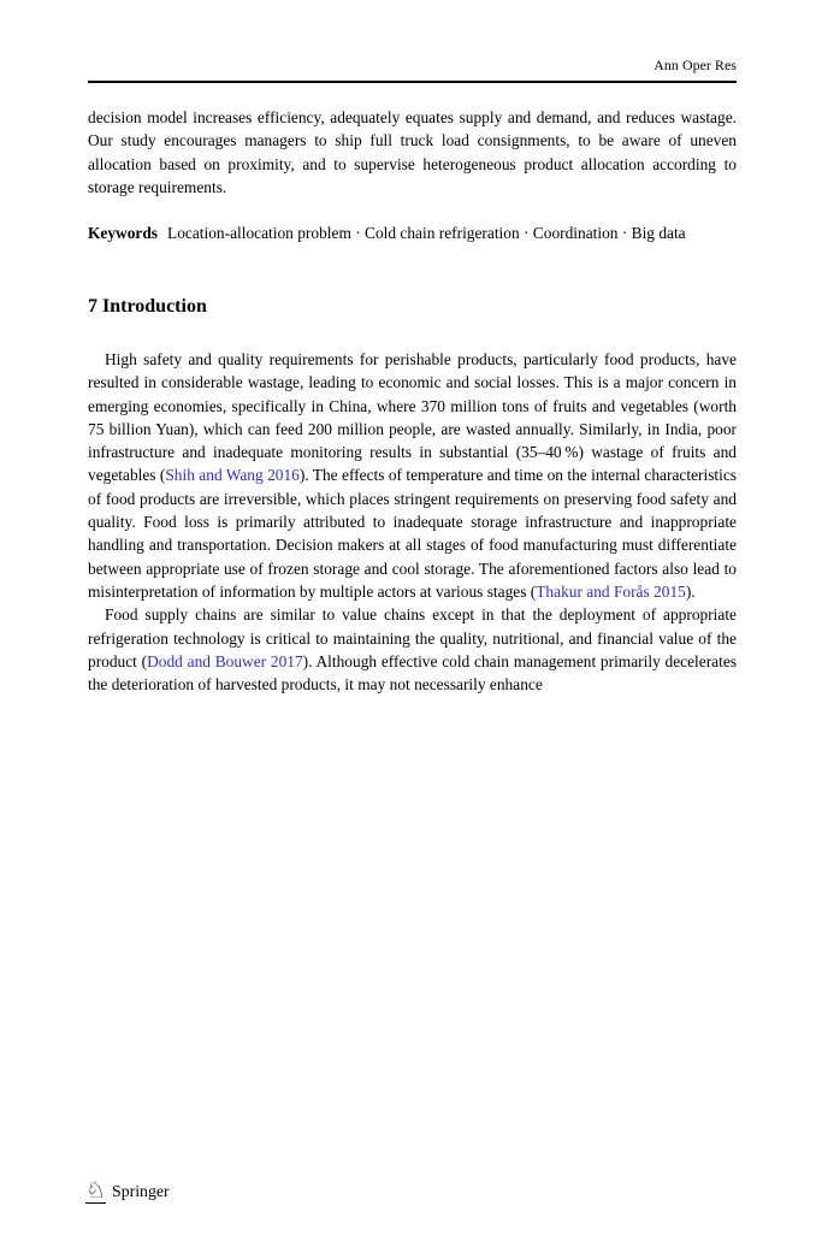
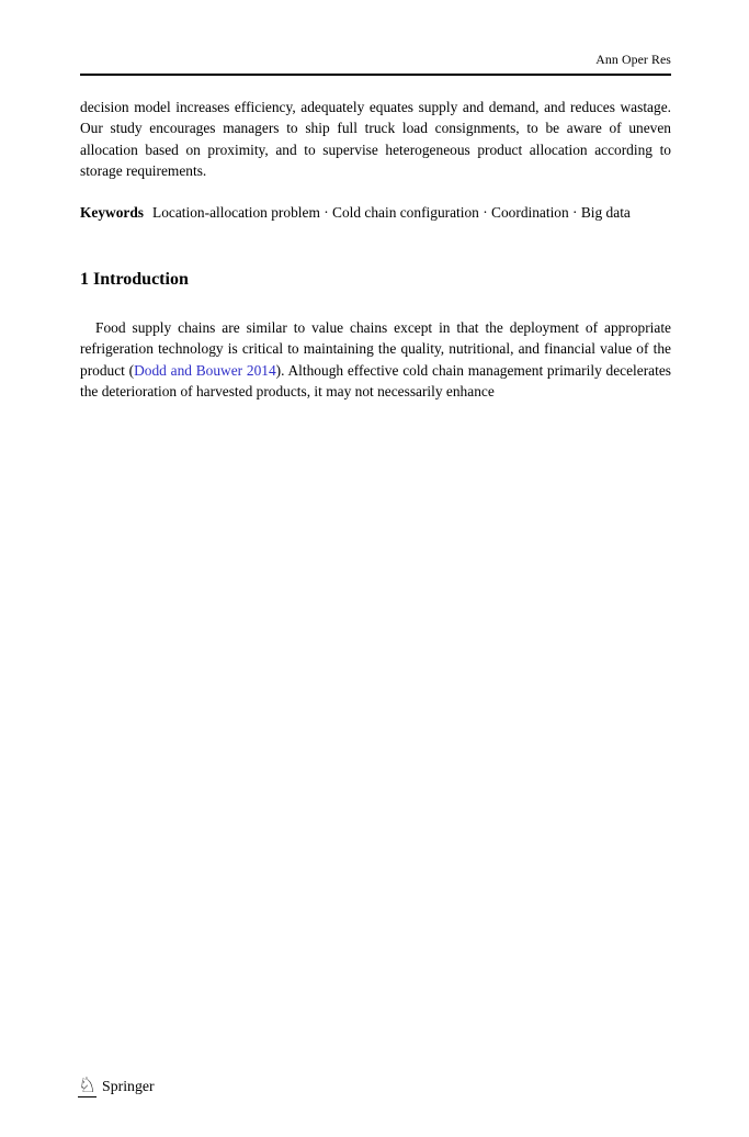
  Ann Oper Res
  decision model increases efficiency, adequately equates supply and demand, and reduces wastage. Our study encourages managers to ship full truck load consignments, to be aware of uneven allocation based on proximity, and to supervise heterogeneous product allocation according to storage requirements.
- Keywords Location-allocation problem · Cold chain refrigeration · Coordination · Big data
+ Keywords Location-allocation problem · Cold chain configuration · Coordination · Big data
- 7 Introduction
+ 1 Introduction
- High safety and quality requirements for perishable products, particularly food products, have resulted in considerable wastage, leading to economic and social losses. This is a major concern in emerging economies, specifically in China, where 370 million tons of fruits and vegetables (worth 75 billion Yuan), which can feed 200 million people, are wasted annually. Similarly, in India, poor infrastructure and inadequate monitoring results in substantial (35–40 %) wastage of fruits and vegetables (Shih and Wang 2016). The effects of temperature and time on the internal characteristics of food products are irreversible, which places stringent requirements on preserving food safety and quality. Food loss is primarily attributed to inadequate storage infrastructure and inappropriate handling and transportation. Decision makers at all stages of food manufacturing must differentiate between appropriate use of frozen storage and cool storage. The aforementioned factors also lead to misinterpretation of information by multiple actors at various stages (Thakur and Forås 2015).
- Food supply chains are similar to value chains except in that the deployment of appropriate refrigeration technology is critical to maintaining the quality, nutritional, and financial value of the product (Dodd and Bouwer 2017). Although effective cold chain management primarily decelerates the deterioration of harvested products, it may not necessarily enhance
+ Food supply chains are similar to value chains except in that the deployment of appropriate refrigeration technology is critical to maintaining the quality, nutritional, and financial value of the product (Dodd and Bouwer 2014). Although effective cold chain management primarily decelerates the deterioration of harvested products, it may not necessarily enhance
  ♘
  Springer
